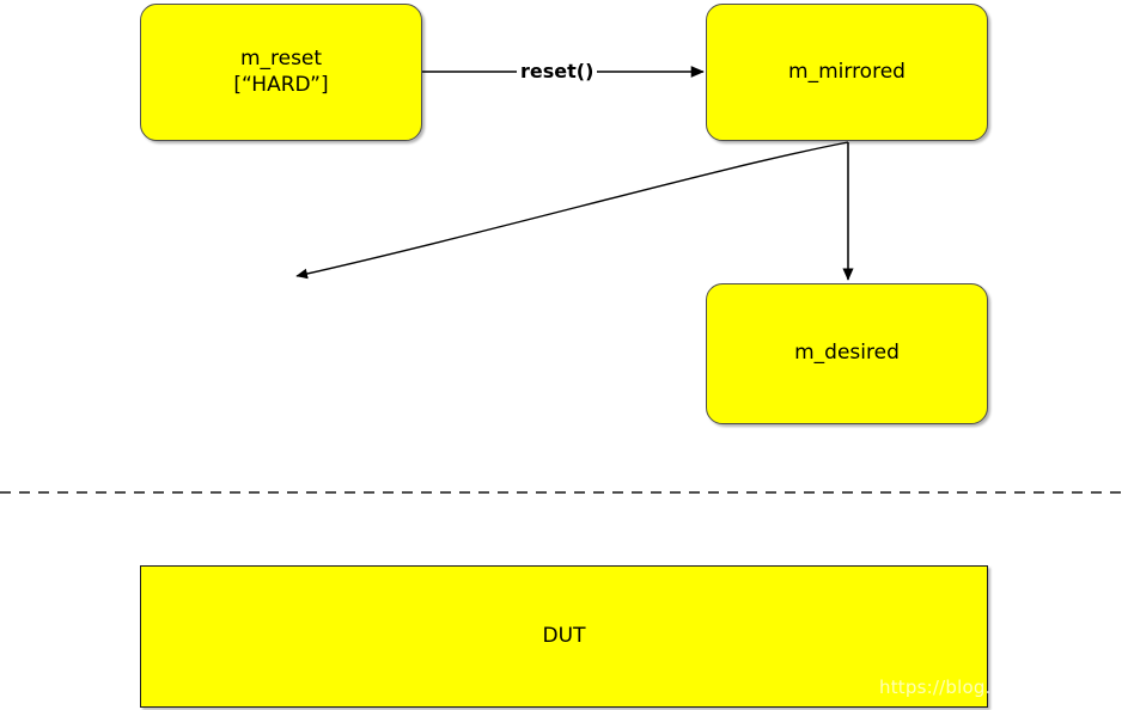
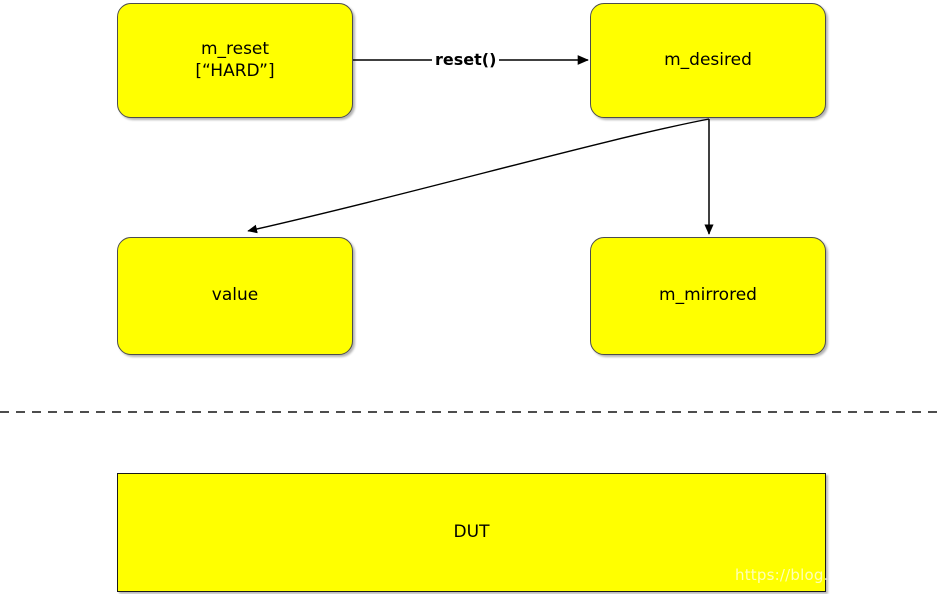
  m_reset
  [“HARD”]
- m_mirrored
+ m_desired
+ value
- m_desired
+ m_mirrored
  DUT
  reset()
  https://blog.csdn.net/gsjthx
